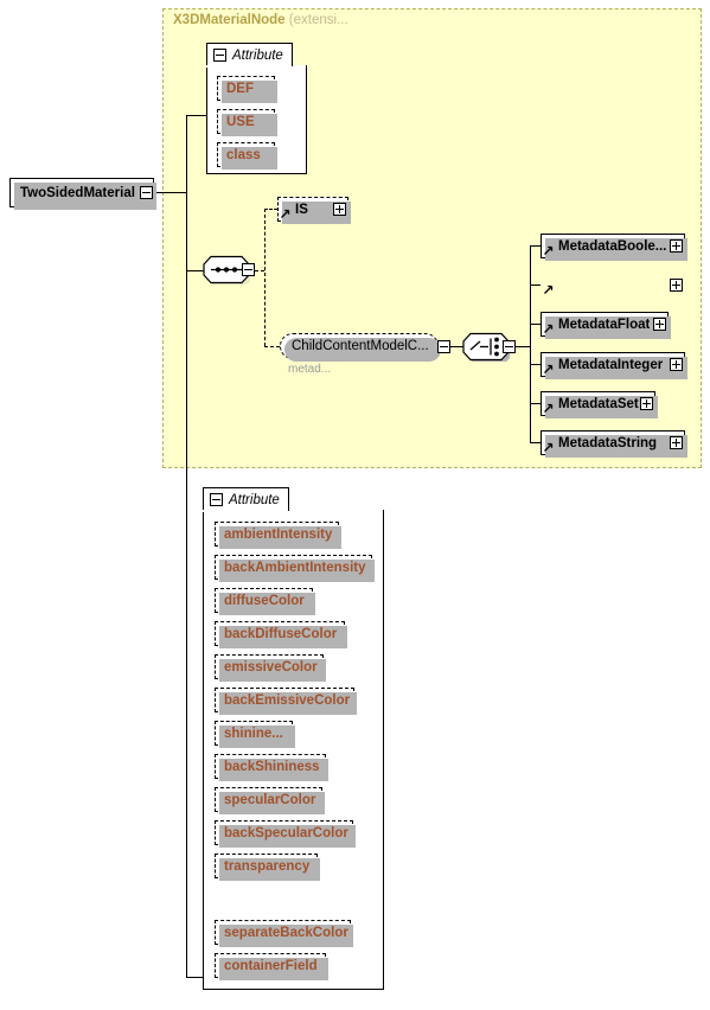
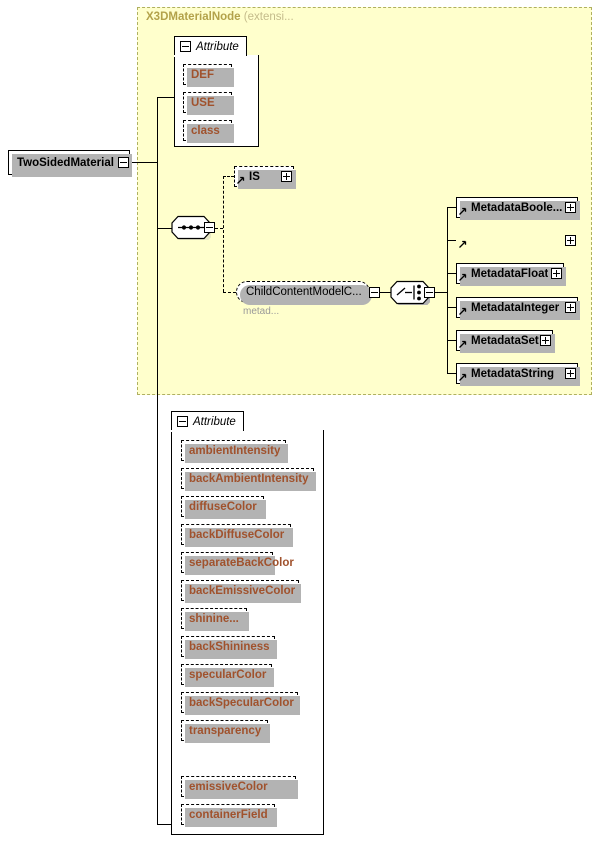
  X3DMaterialNode (extensi...
  TwoSidedMaterial
  Attribute
  DEF
  USE
  class
  IS
  ChildContentModelC...
  metad...
  MetadataBoole...
  MetadataFloat
  MetadataInteger
  MetadataSet
  MetadataString
  Attribute
  ambientIntensity
  backAmbientIntensity
  diffuseColor
  backDiffuseColor
- emissiveColor
+ separateBackColor
  backEmissiveColor
  shinine...
  backShininess
  specularColor
  backSpecularColor
  transparency
- separateBackColor
+ emissiveColor
  containerField
